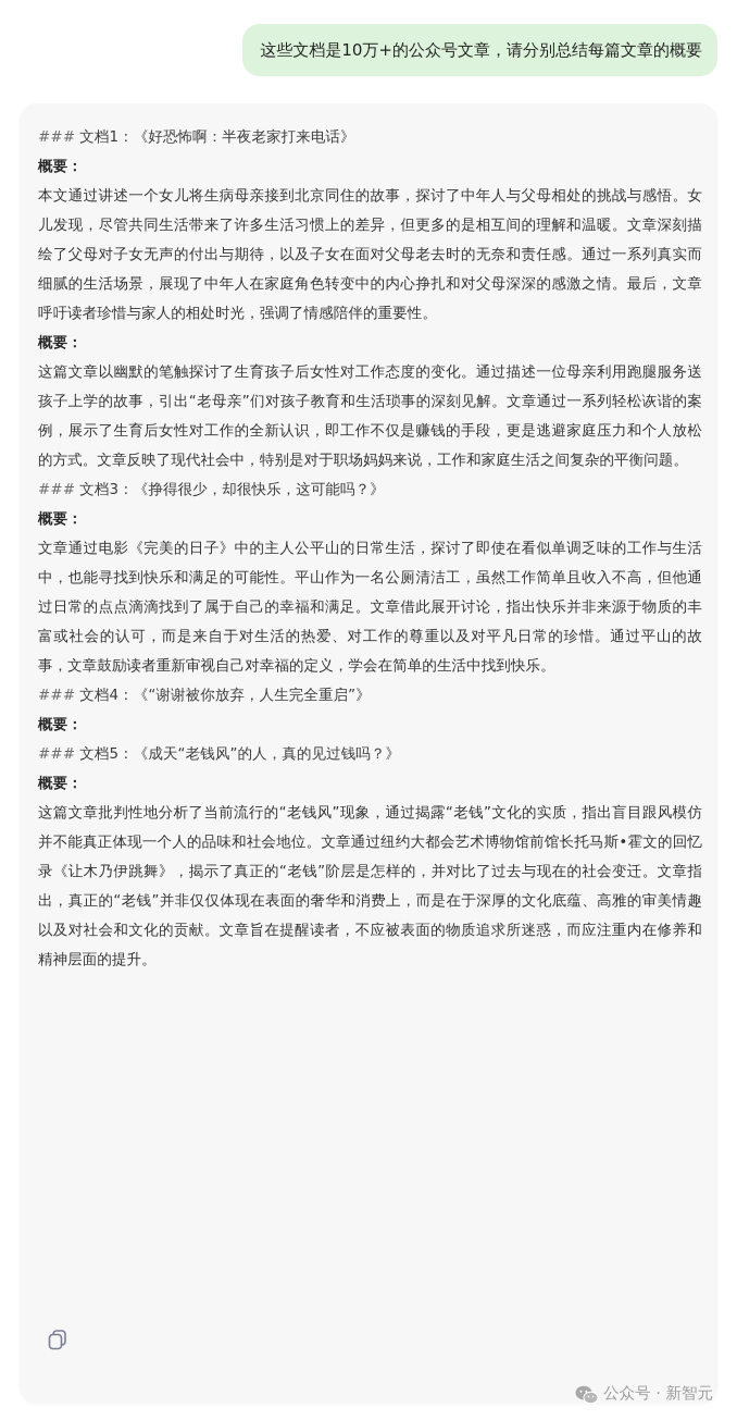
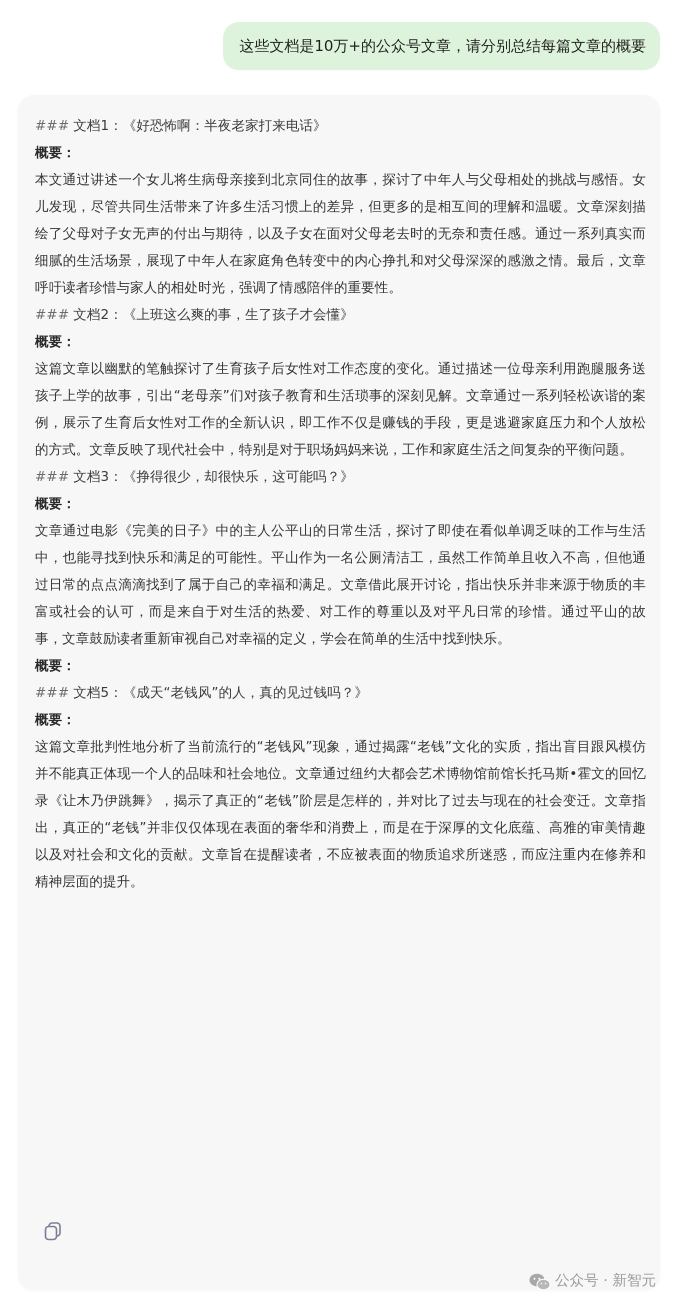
  这些文档是10万+的公众号文章，请分别总结每篇文章的概要
  ### 文档1：《好恐怖啊：半夜老家打来电话》
  概要：
  本文通过讲述一个女儿将生病母亲接到北京同住的故事，探讨了中年人与父母相处的挑战与感悟。女儿发现，尽管共同生活带来了许多生活习惯上的差异，但更多的是相互间的理解和温暖。文章深刻描绘了父母对子女无声的付出与期待，以及子女在面对父母老去时的无奈和责任感。通过一系列真实而细腻的生活场景，展现了中年人在家庭角色转变中的内心挣扎和对父母深深的感激之情。最后，文章呼吁读者珍惜与家人的相处时光，强调了情感陪伴的重要性。
+ ### 文档2：《上班这么爽的事，生了孩子才会懂》
  概要：
  这篇文章以幽默的笔触探讨了生育孩子后女性对工作态度的变化。通过描述一位母亲利用跑腿服务送孩子上学的故事，引出“老母亲”们对孩子教育和生活琐事的深刻见解。文章通过一系列轻松诙谐的案例，展示了生育后女性对工作的全新认识，即工作不仅是赚钱的手段，更是逃避家庭压力和个人放松的方式。文章反映了现代社会中，特别是对于职场妈妈来说，工作和家庭生活之间复杂的平衡问题。
  ### 文档3：《挣得很少，却很快乐，这可能吗？》
  概要：
  文章通过电影《完美的日子》中的主人公平山的日常生活，探讨了即使在看似单调乏味的工作与生活中，也能寻找到快乐和满足的可能性。平山作为一名公厕清洁工，虽然工作简单且收入不高，但他通过日常的点点滴滴找到了属于自己的幸福和满足。文章借此展开讨论，指出快乐并非来源于物质的丰富或社会的认可，而是来自于对生活的热爱、对工作的尊重以及对平凡日常的珍惜。通过平山的故事，文章鼓励读者重新审视自己对幸福的定义，学会在简单的生活中找到快乐。
- ### 文档4：《“谢谢被你放弃，人生完全重启”》
  概要：
  ### 文档5：《成天“老钱风”的人，真的见过钱吗？》
  概要：
  这篇文章批判性地分析了当前流行的“老钱风”现象，通过揭露“老钱”文化的实质，指出盲目跟风模仿并不能真正体现一个人的品味和社会地位。文章通过纽约大都会艺术博物馆前馆长托马斯•霍文的回忆录《让木乃伊跳舞》，揭示了真正的“老钱”阶层是怎样的，并对比了过去与现在的社会变迁。文章指出，真正的“老钱”并非仅仅体现在表面的奢华和消费上，而是在于深厚的文化底蕴、高雅的审美情趣以及对社会和文化的贡献。文章旨在提醒读者，不应被表面的物质追求所迷惑，而应注重内在修养和精神层面的提升。
  公众号 · 新智元
